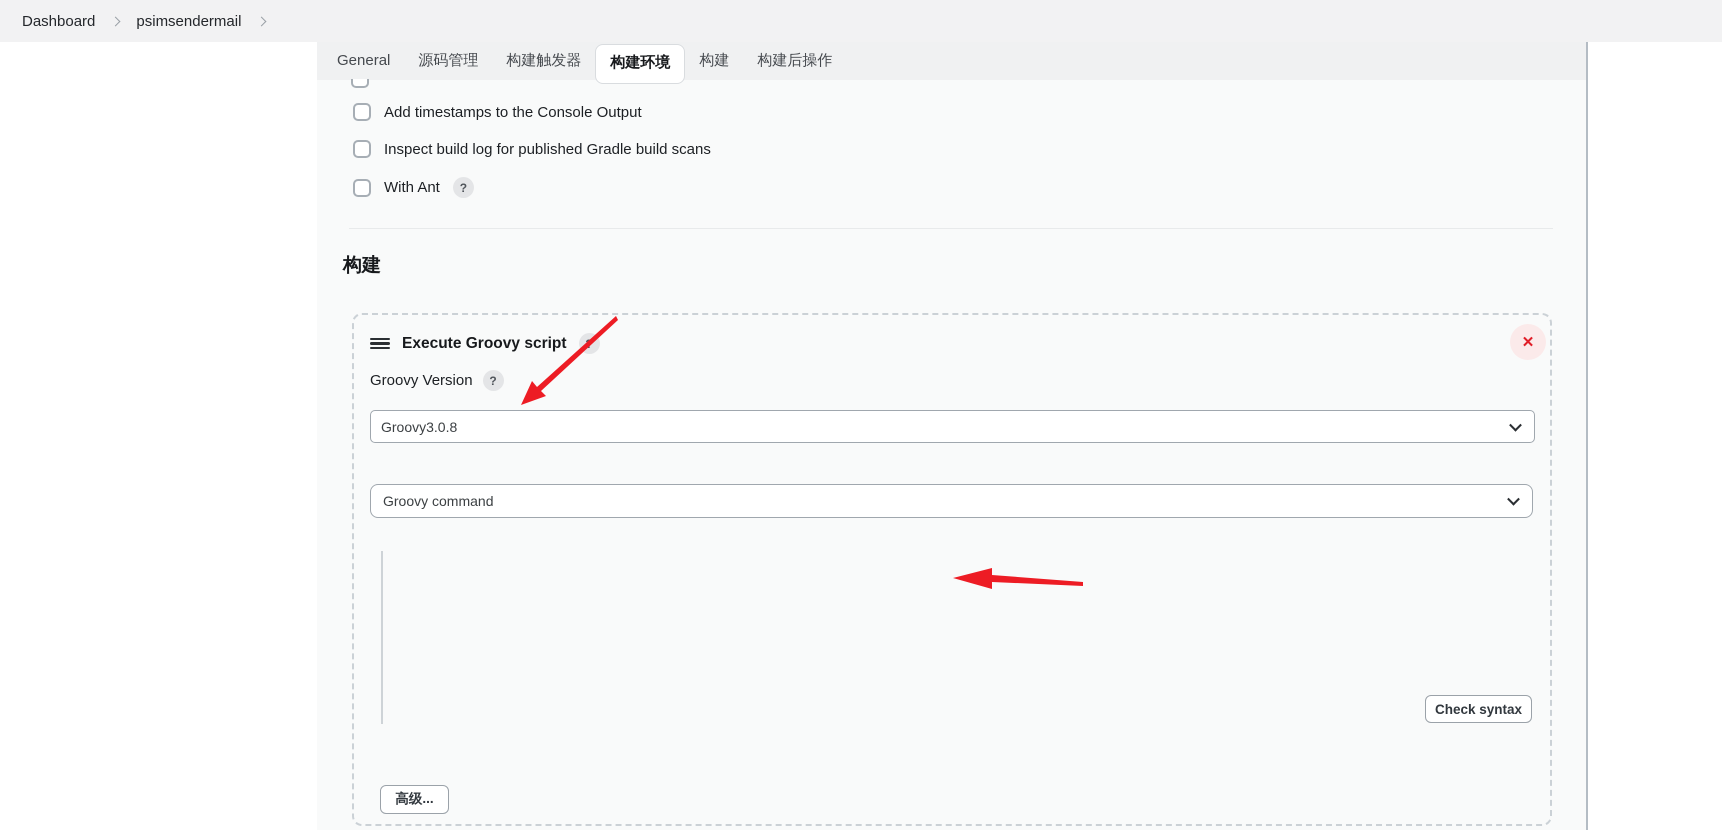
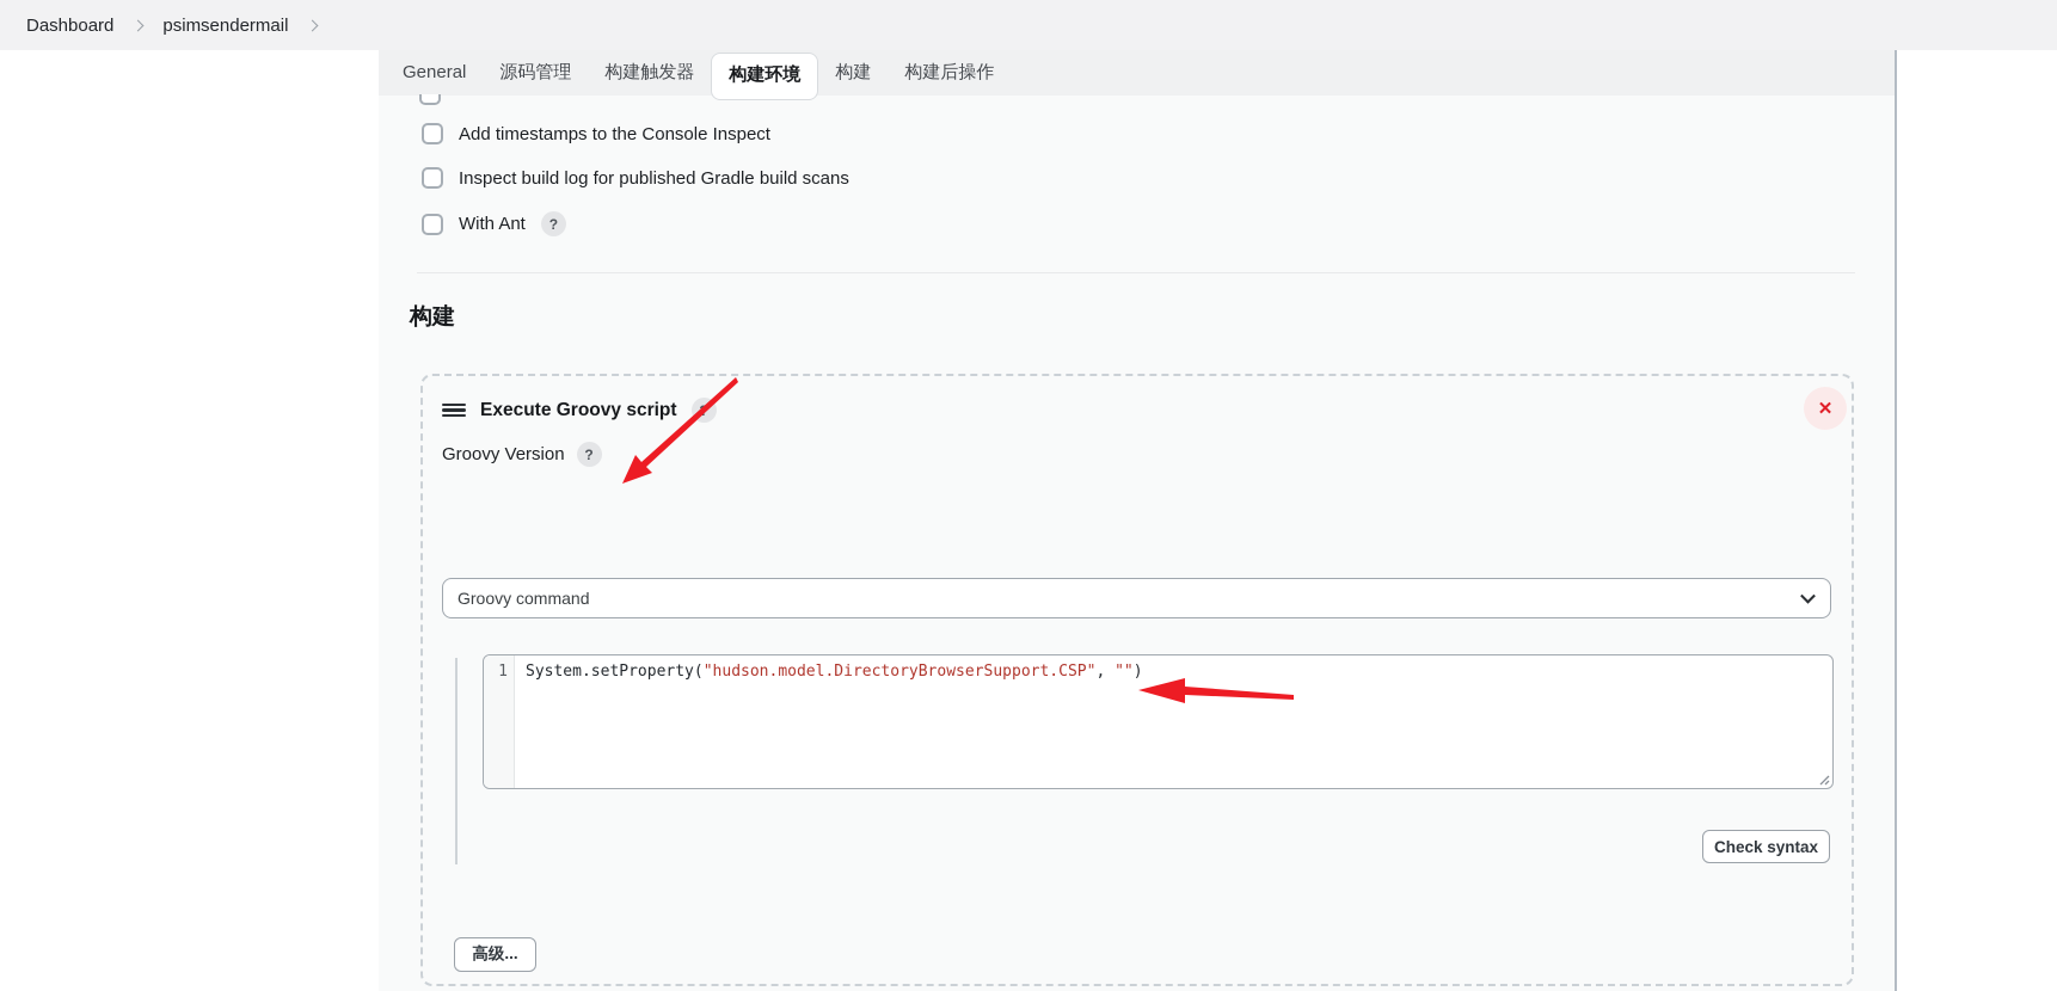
  Dashboard
  psimsendermail
  General
  源码管理
  构建触发器
  构建环境
  构建
  构建后操作
- Add timestamps to the Console Output
+ Add timestamps to the Console Inspect
  Inspect build log for published Gradle build scans
  With Ant
  ?
  构建
  Execute Groovy script
  ✕
  Groovy Version
  ?
- Groovy3.0.8
  Groovy command
+ 1
+ System.setProperty("hudson.model.DirectoryBrowserSupport.CSP", "")
  Check syntax
  高级...
